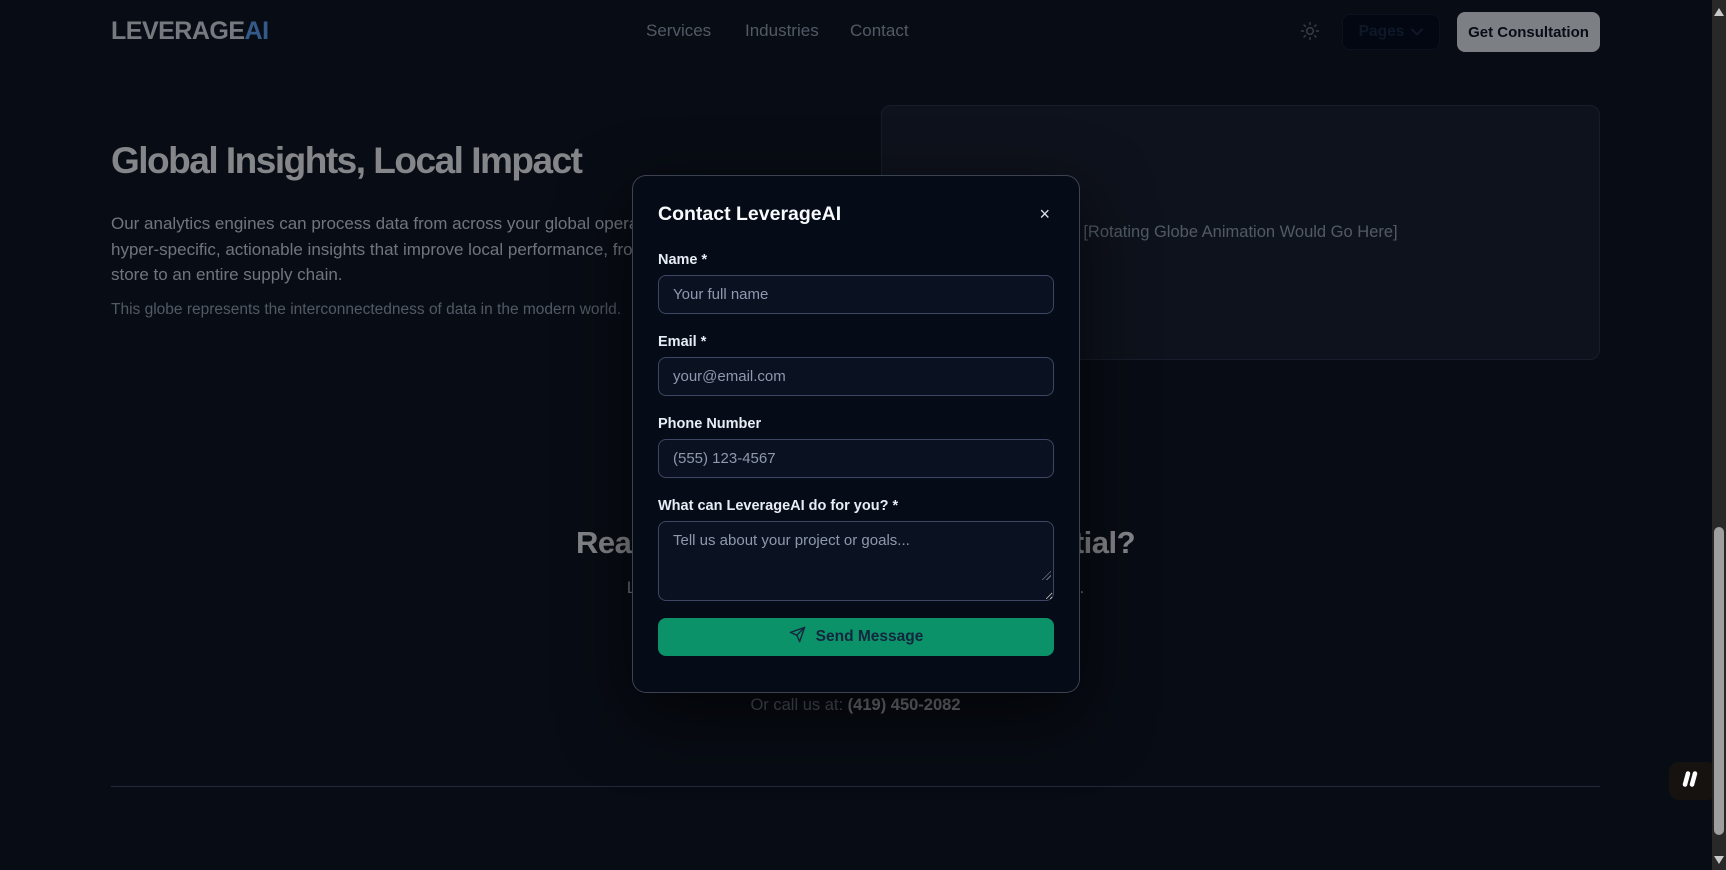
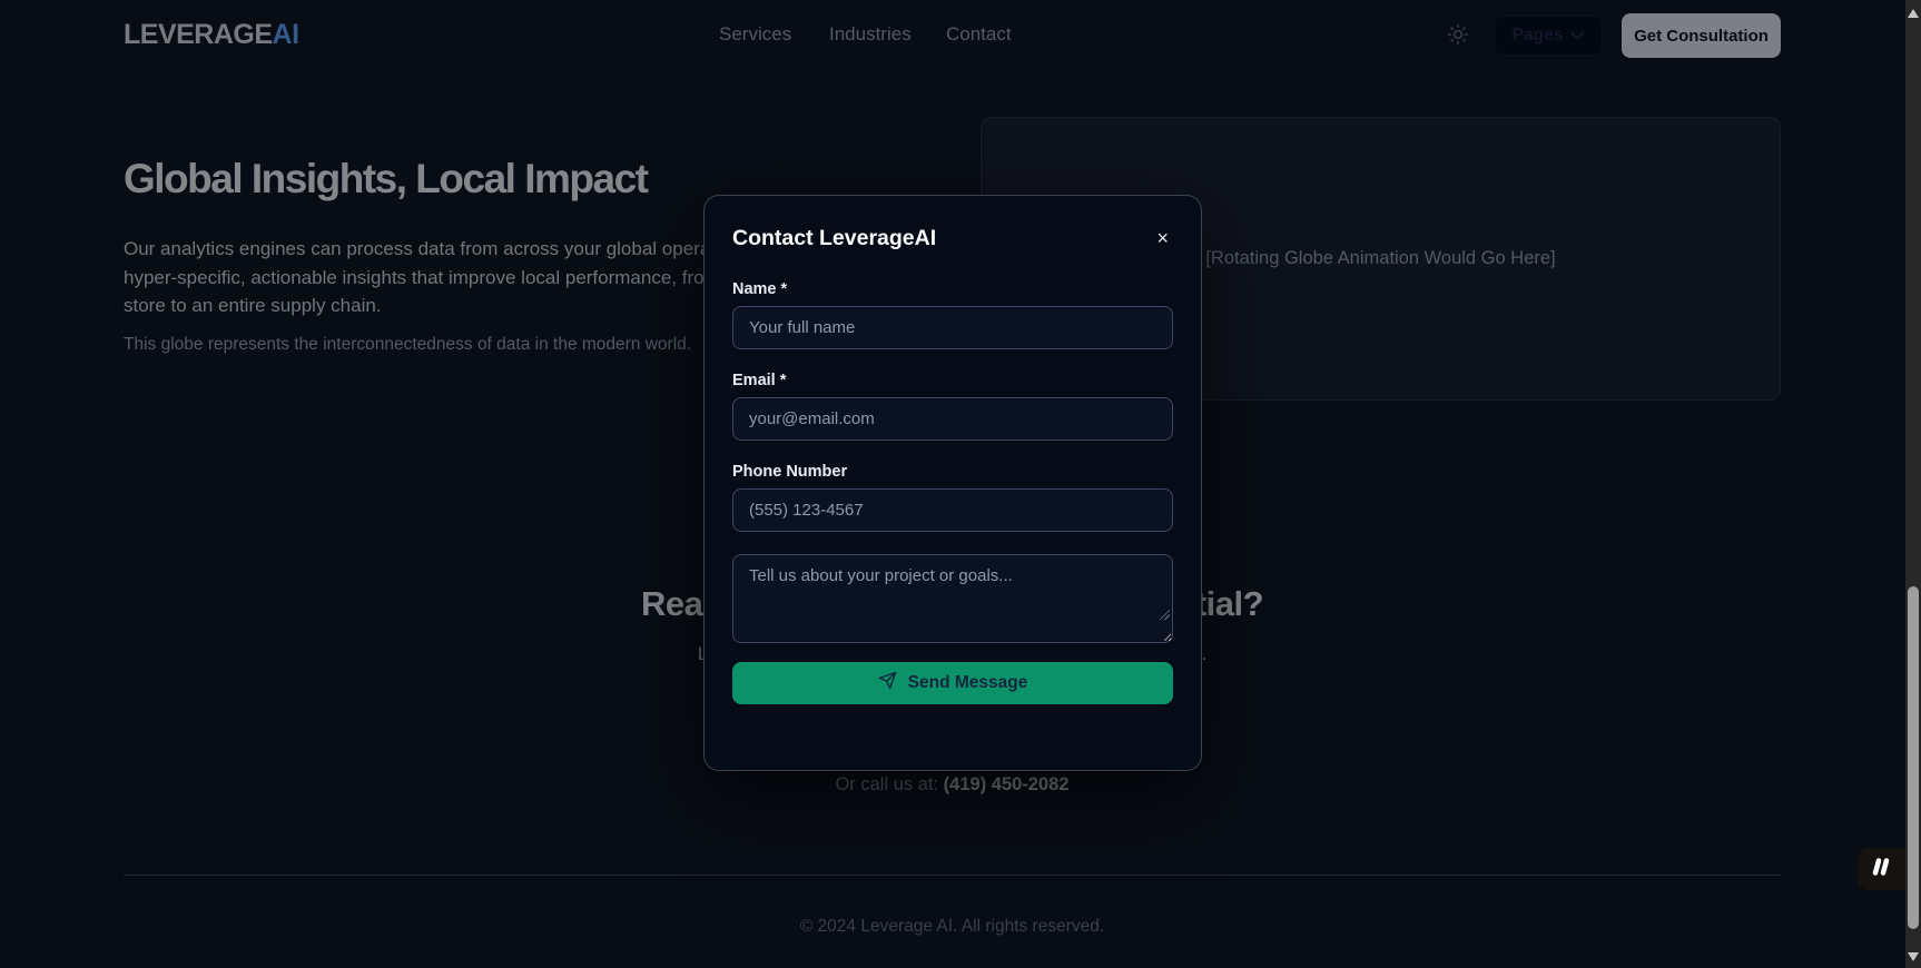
  LEVERAGEAI
  Services
  Industries
  Contact
  Get Consultation
  Global Insights, Local Impact
  Our analytics engines can process data from across your global oper hyper-specific, actionable insights that improve local performance, fro store to an entire supply chain.
  This globe represents the interconnectedness of data in the modern world.
  [Rotating Globe Animation Would Go Here]
  Or call us at: (419) 450-2082
+ © 2024 Leverage AI. All rights reserved.
  Contact LeverageAI
  ×
  Name *
  Your full name
  Email *
  your@email.com
  Phone Number
  (555) 123-4567
- What can LeverageAI do for you? *
  Tell us about your project or goals...
  Send Message
